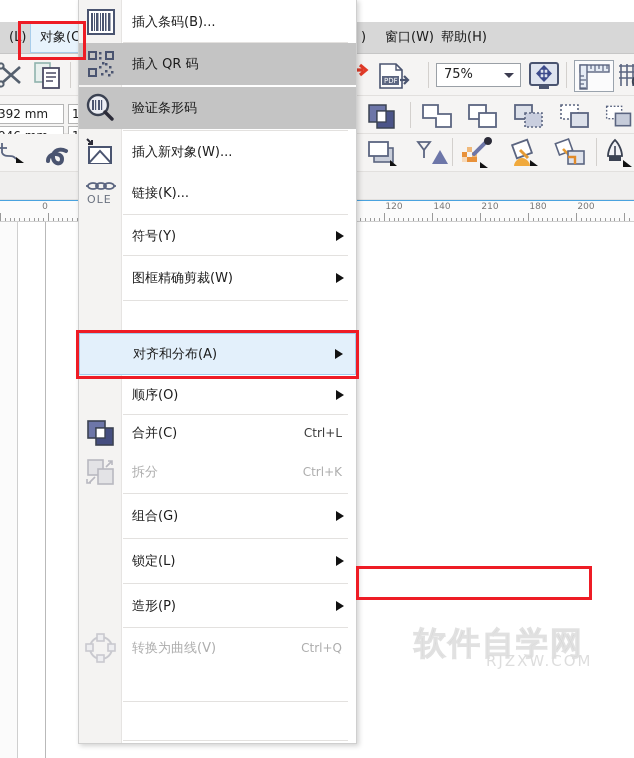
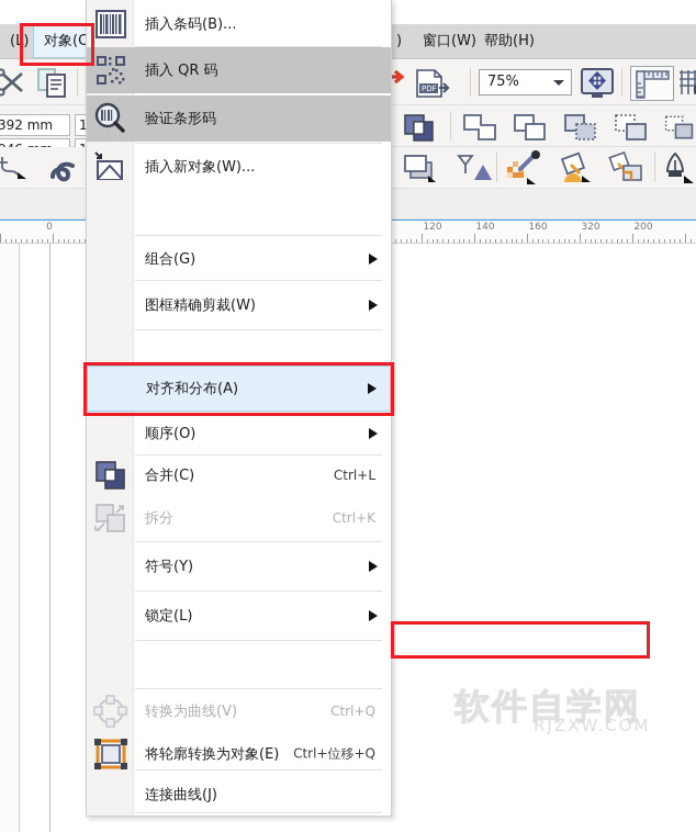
  (L)
  对象(C
  )
  窗口(W)
  帮助(H)
  PDF
  75%
  392 mm
  1
  0
  120
  140
- 210
+ 160
- 180
+ 320
  200
  插入条码(B)...
  插入 QR 码
  验证条形码
  插入新对象(W)...
- OLE
- 链接(K)...
- 符号(Y)
+ 组合(G)
  图框精确剪裁(W)
  对齐和分布(A)
  顺序(O)
  合并(C)
  Ctrl+L
  拆分
  Ctrl+K
- 组合(G)
+ 符号(Y)
  锁定(L)
- 造形(P)
  转换为曲线(V)
  Ctrl+Q
+ 将轮廓转换为对象(E)
+ Ctrl+位移+Q
+ 连接曲线(J)
  软件自学网
  RJZXW.COM
